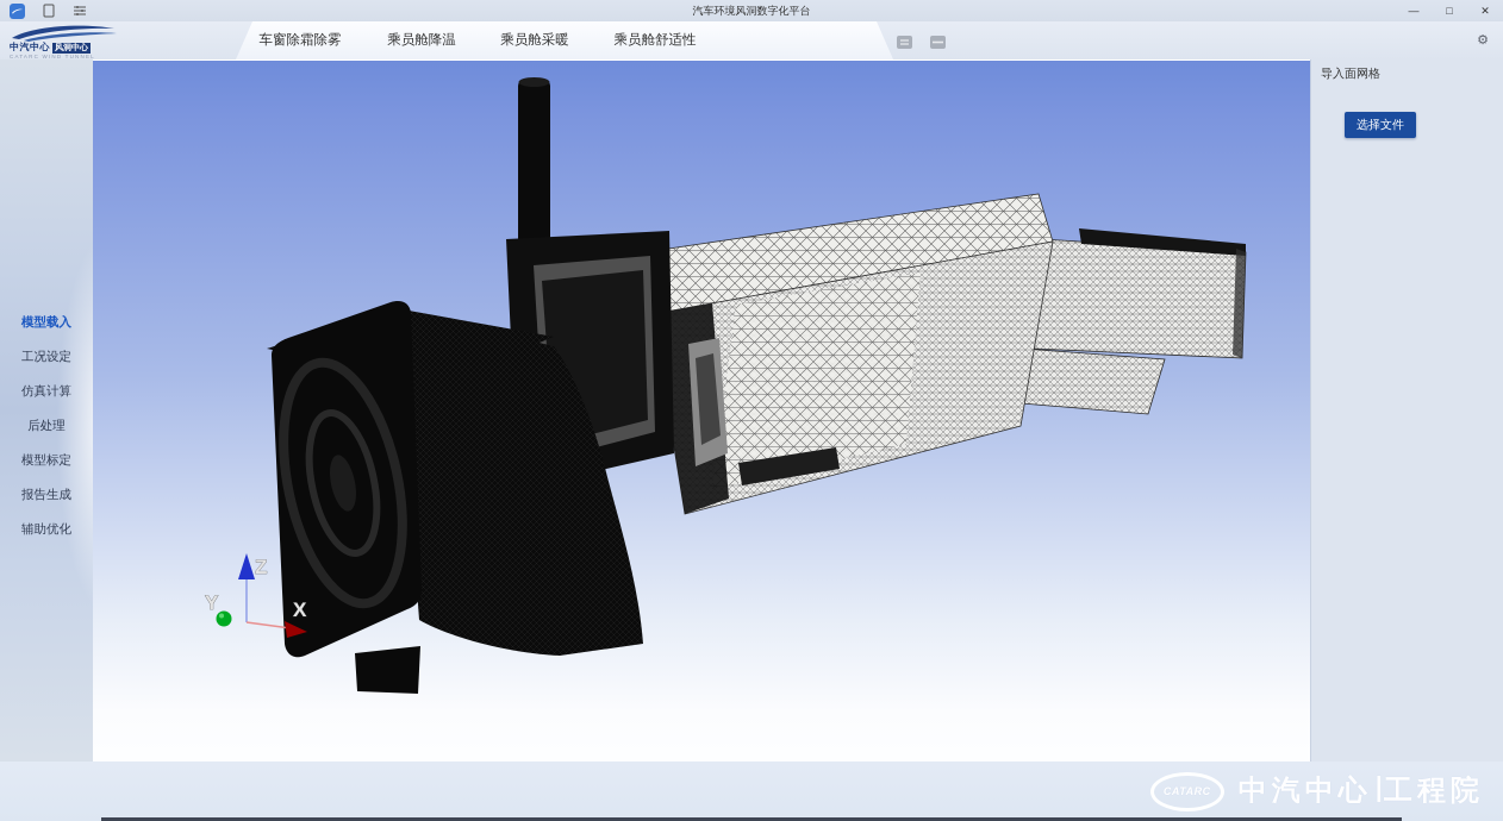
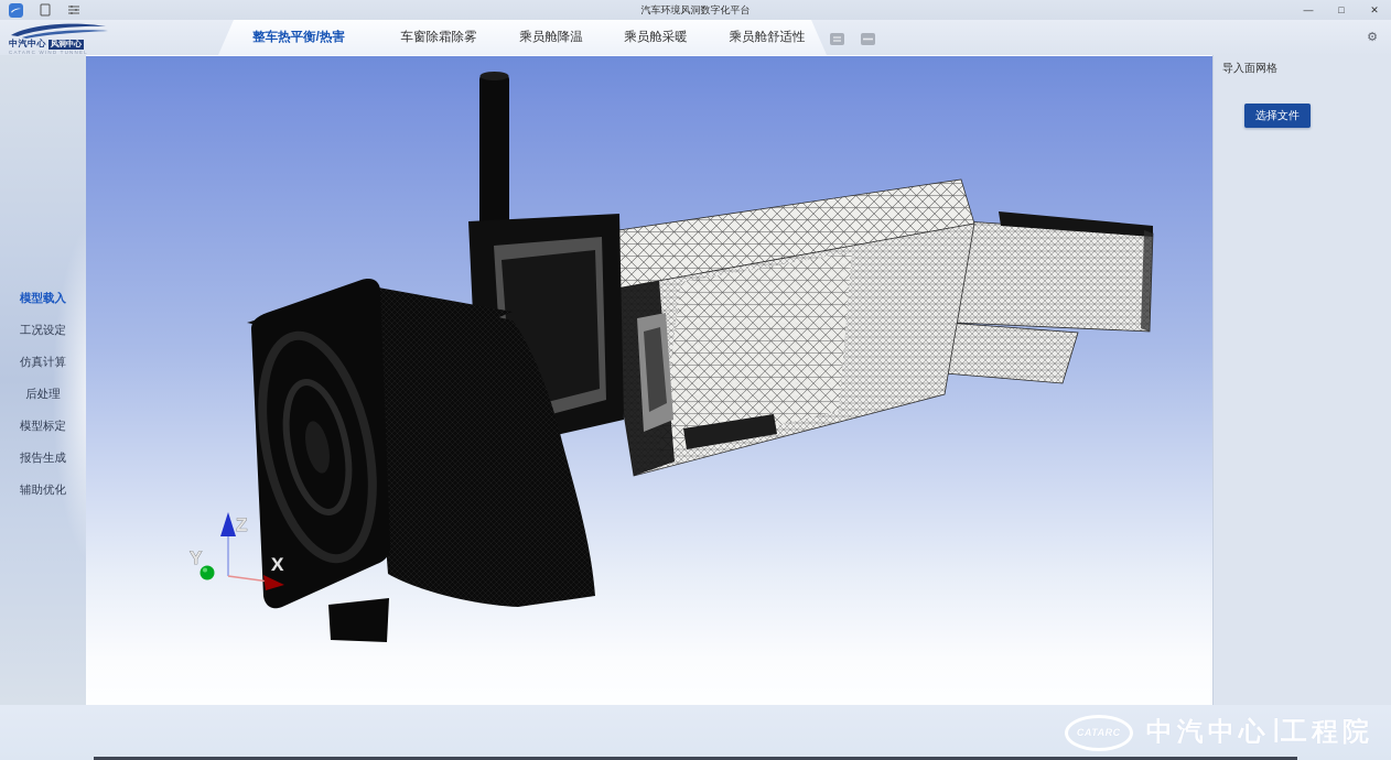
  汽车环境风洞数字化平台
  —
  □
  ✕
  中汽中心
+ 整车热平衡/热害
  车窗除霜除雾
  乘员舱降温
  乘员舱采暖
  乘员舱舒适性
  ⚙
  模型载入
  工况设定
  仿真计算
  后处理
  模型标定
  报告生成
  辅助优化
  Z
  X
  Y
  导入面网格
  选择文件
  CATARC
  中汽中心∣工程院
